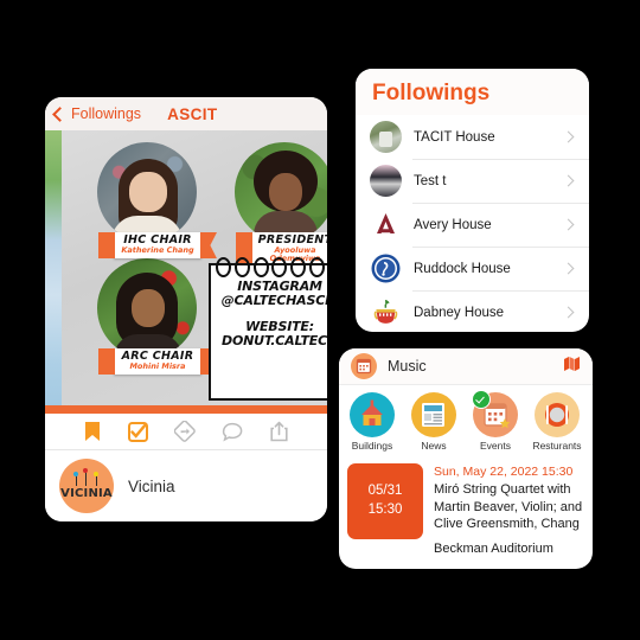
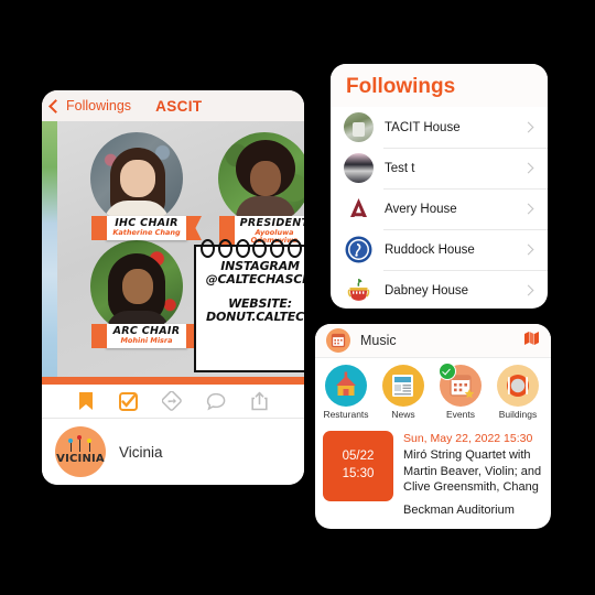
  Followings
  ASCIT
  IHC CHAIR
  Katherine Chang
  PRESIDEN
  Ayooluwa Odemuyiwa
  ARC CHAIR
  Mohini Misra
  INSTAGRAM
  @CALTECHASC
  WEBSITE:
  DONUT.CALTEC
  VICINIA
  Vicinia
  Followings
  TACIT House
  Test t
  Avery House
  Ruddock House
  Dabney House
  Music
- Buildings
+ Resturants
  News
  Events
- Resturants
+ Buildings
- 05/31
+ 05/22
  15:30
  Sun, May 22, 2022 15:30
  Miró String Quartet with Martin Beaver, Violin; and Clive Greensmith, Chang
  Beckman Auditorium
